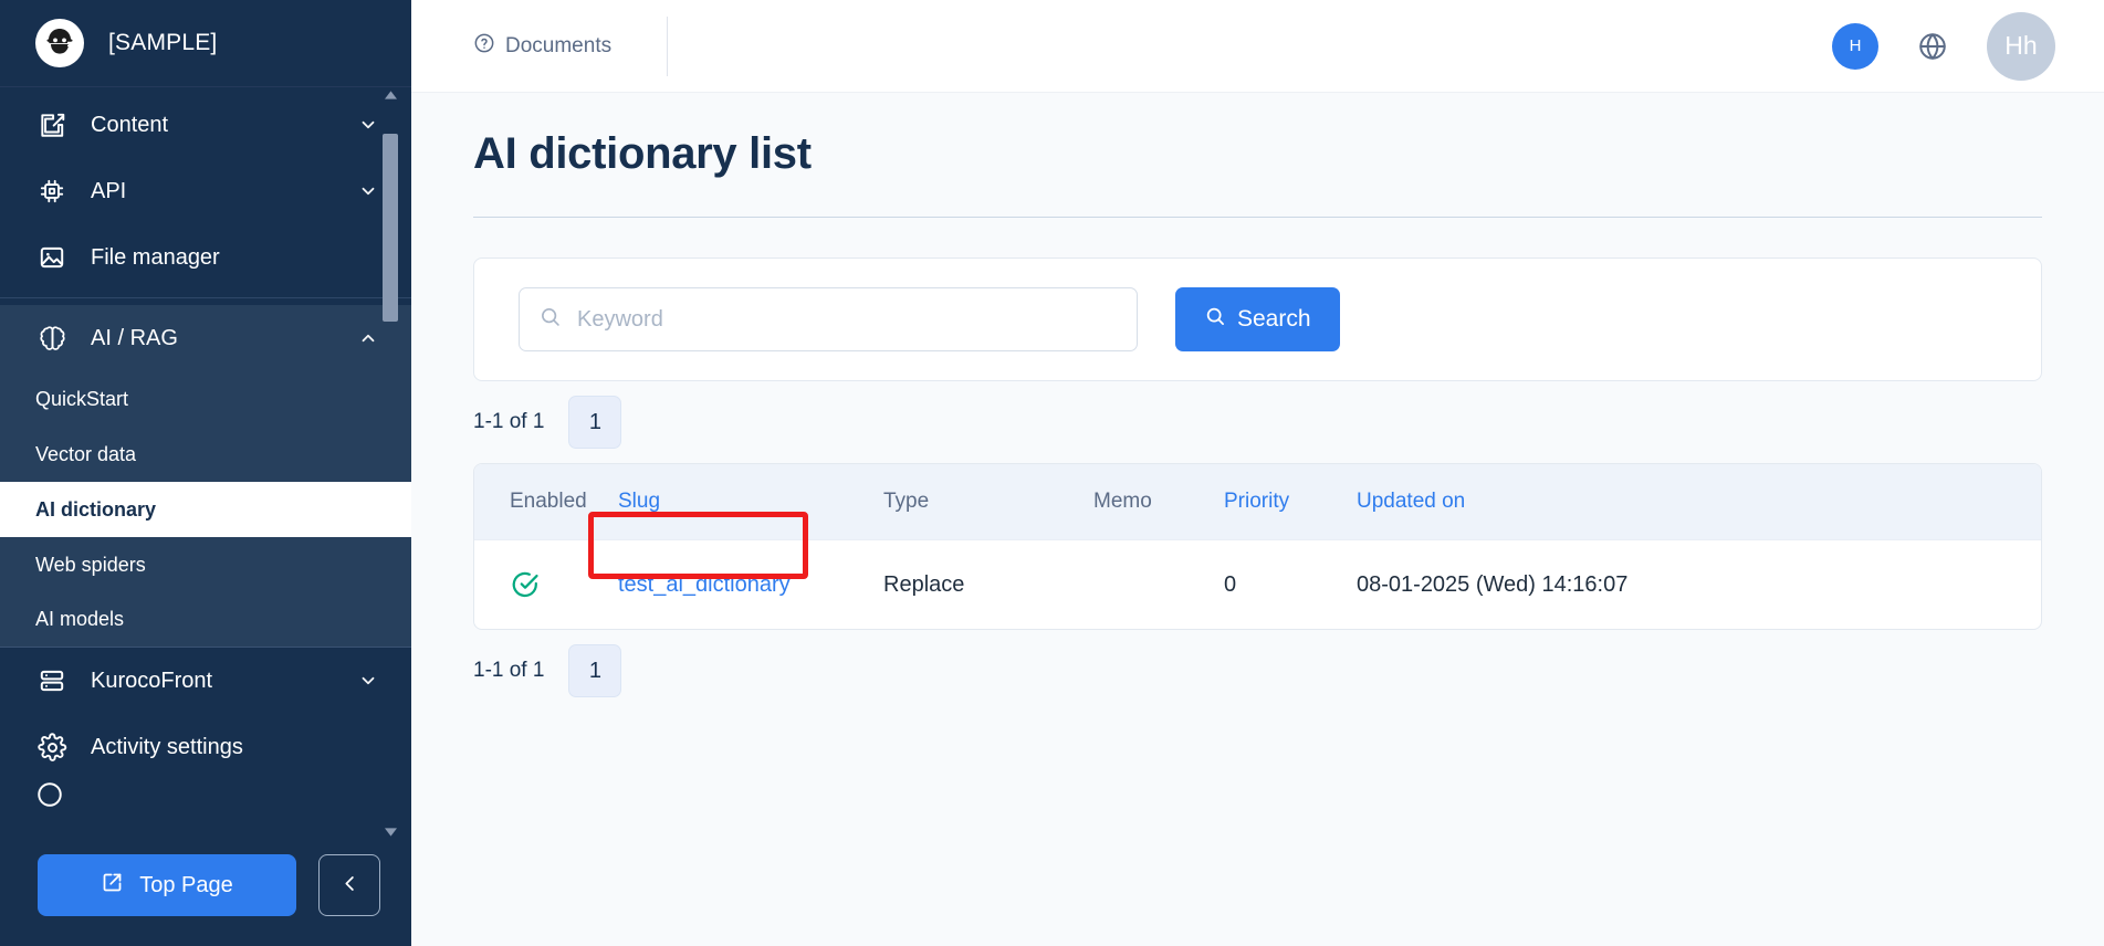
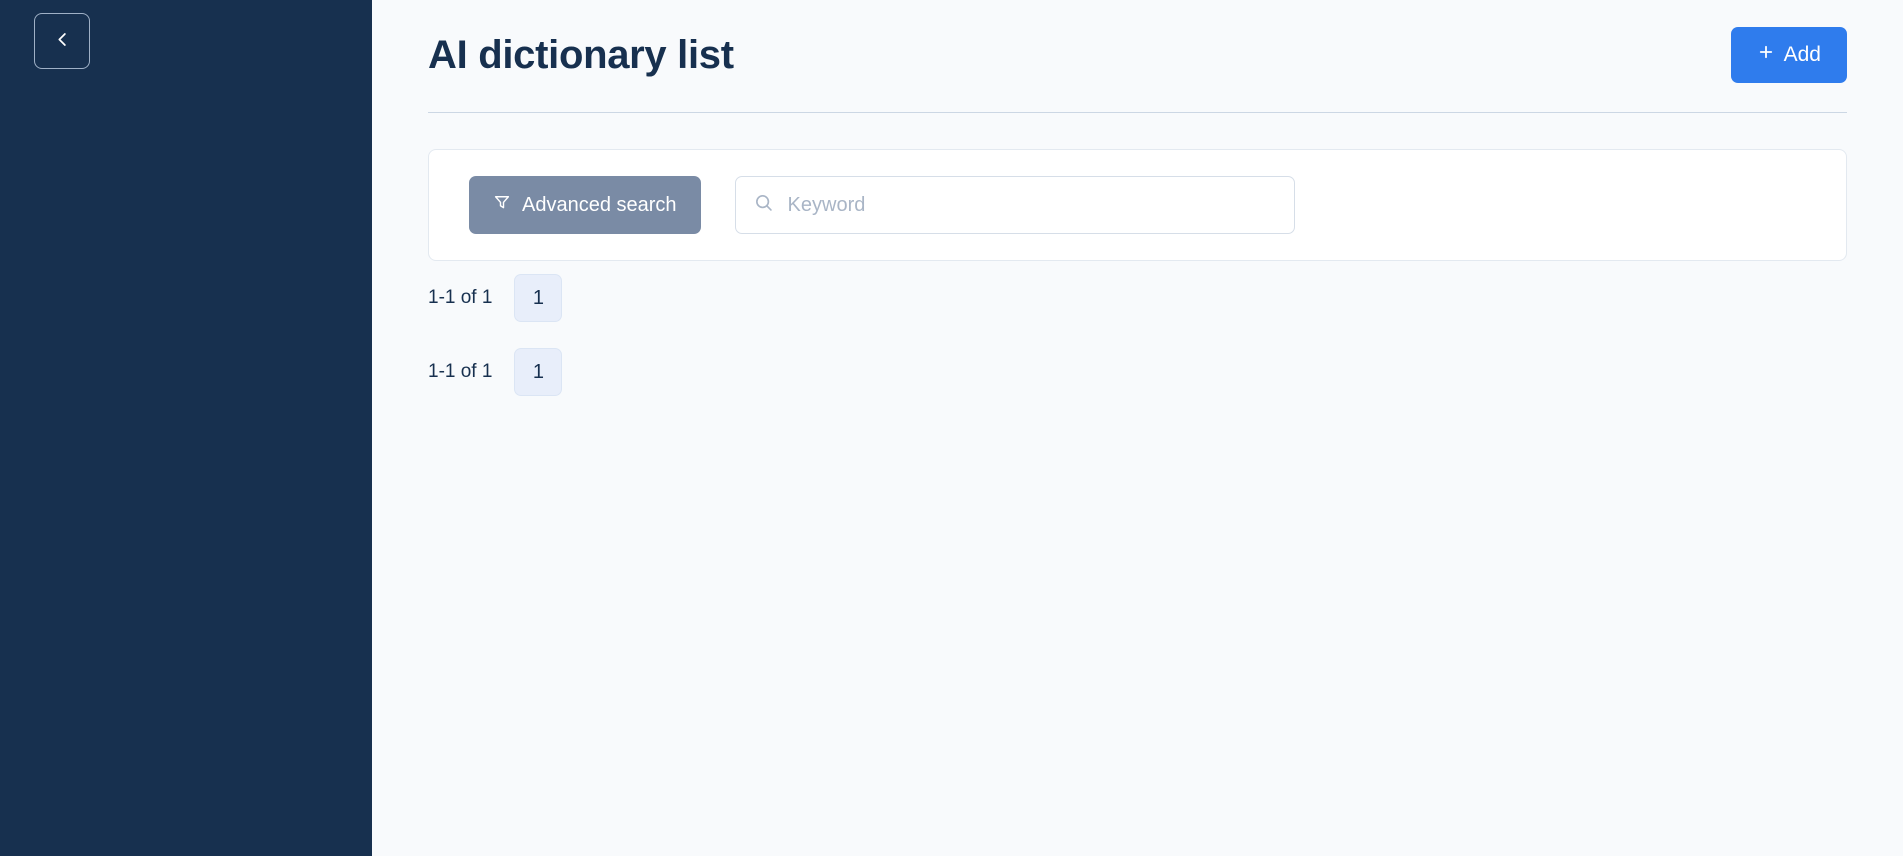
- [SAMPLE]
- Content
- API
- File manager
- AI / RAG
- QuickStart
- Vector data
- AI dictionary
- Web spiders
- AI models
- KurocoFront
- Activity settings
- Top Page
- Documents
- H
- Hh
  AI dictionary list
+ Add
+ Advanced search
  Keyword
- Search
  1-1 of 1
  1
- Enabled	Slug	Type	Memo	Priority	Updated on
- 	test_ai_dictionary	Replace		0	08-01-2025 (Wed) 14:16:07
  1-1 of 1
  1
